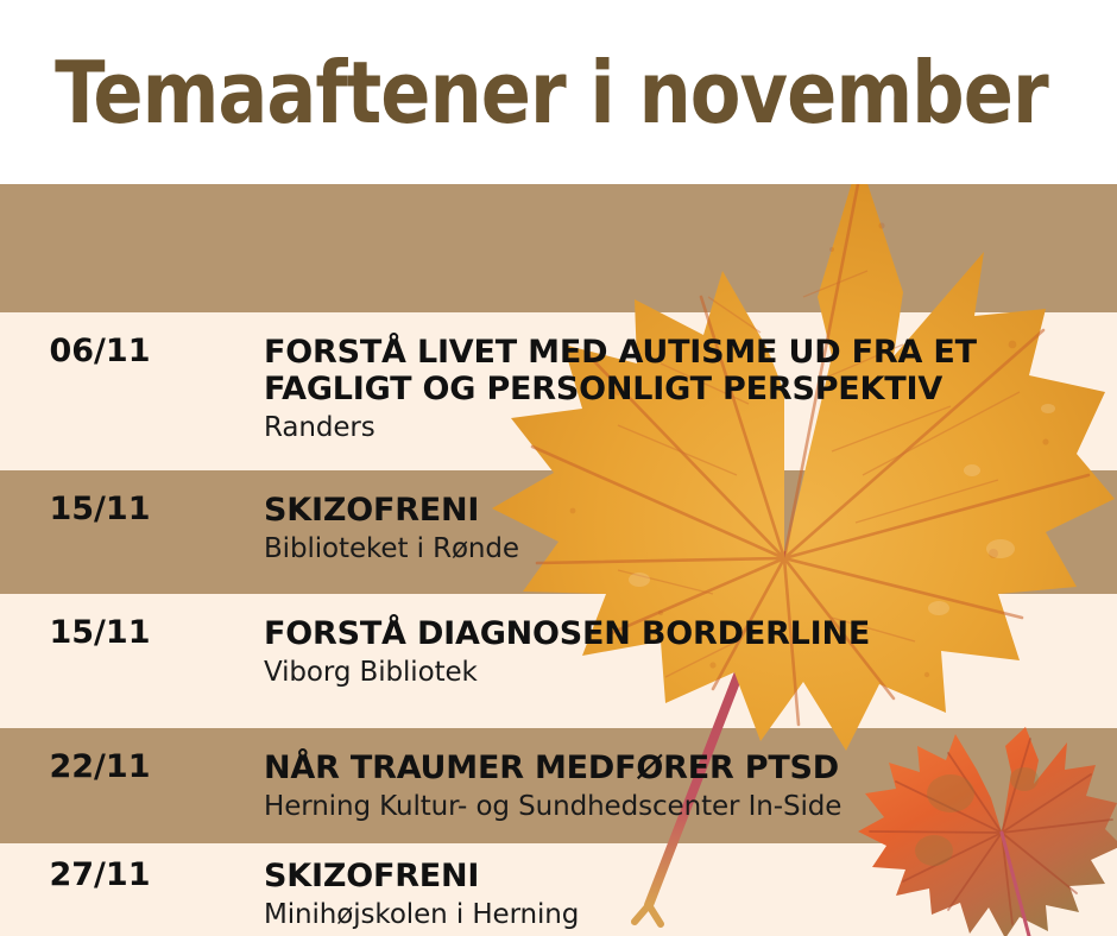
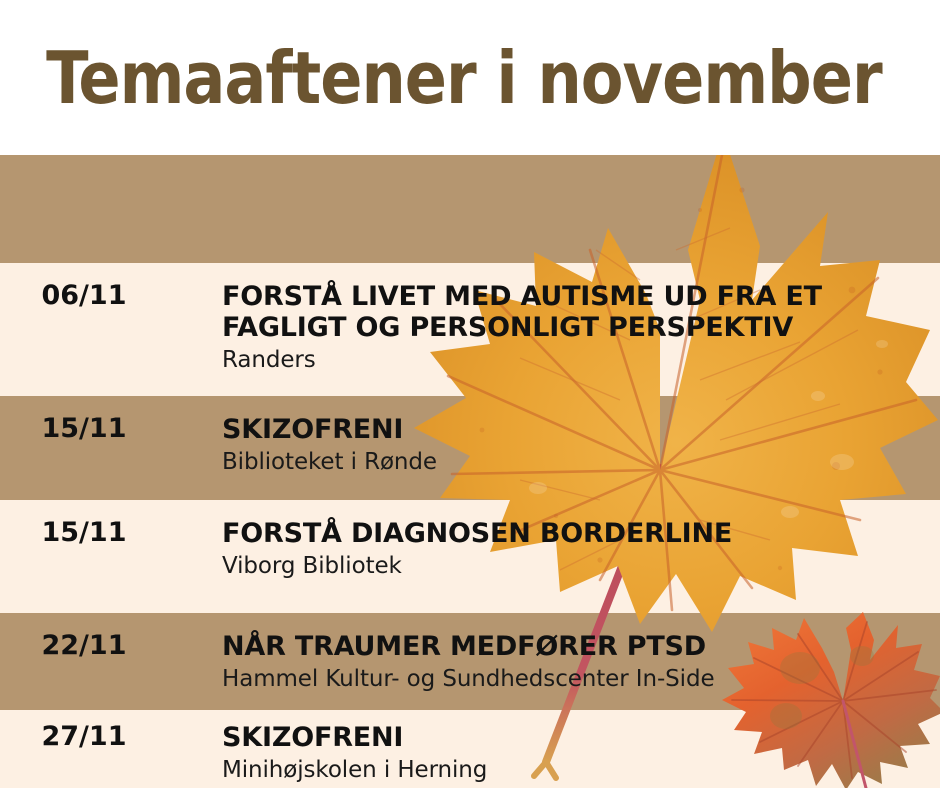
  Temaaftener i november
  06/11
  FORSTÅ LIVET MED AUTISME UD FRA ET
  FAGLIGT OG PERSONLIGT PERSPEKTIV
  Randers
  15/11
  SKIZOFRENI
  Biblioteket i Rønde
  15/11
  FORSTÅ DIAGNOSEN BORDERLINE
  Viborg Bibliotek
  22/11
  NÅR TRAUMER MEDFØRER PTSD
- Herning Kultur- og Sundhedscenter In-Side
+ Hammel Kultur- og Sundhedscenter In-Side
  27/11
  SKIZOFRENI
  Minihøjskolen i Herning
